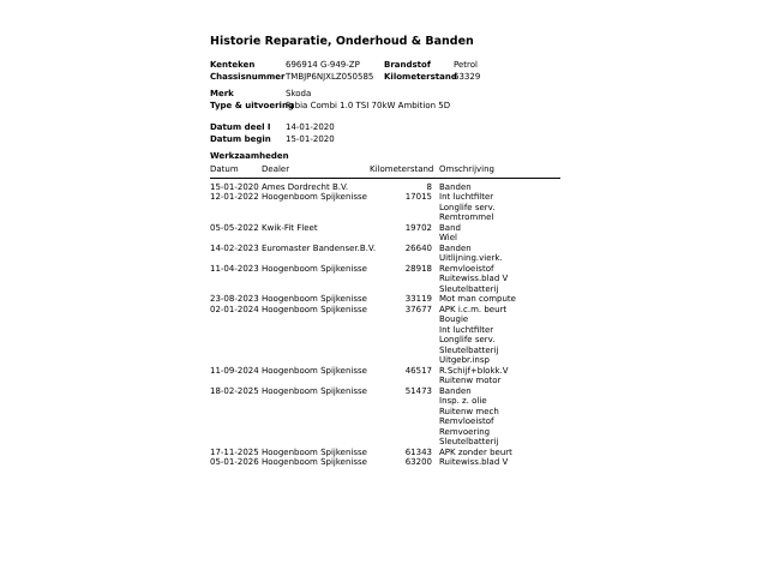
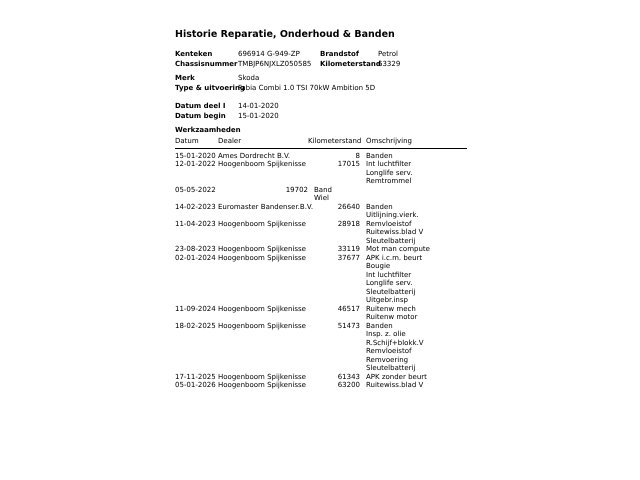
  Historie Reparatie, Onderhoud & Banden
  Kenteken
  696914 G-949-ZP
  Brandstof
  Petrol
  Chassisnummer
  TMBJP6NJXLZ050585
  Kilometerstan
  63329
  Merk
  Skoda
  Type & uitvoerin
  Fabia Combi 1.0 TSI 70kW Ambition 5D
  Datum deel I
  14-01-2020
  Datum begin
  15-01-2020
  Werkzaamheden
  Datum
  Dealer
  Kilometerstand
  Omschrijving
  15-01-2020
  Ames Dordrecht B.V.
  8
  Banden
  12-01-2022
  Hoogenboom Spijkenisse
  17015
  Int luchtfilter
  Longlife serv.
  Remtrommel
  05-05-2022
- Kwik-Fit Fleet
  19702
  Band
  Wiel
  14-02-2023
  Euromaster Bandenser.B.
  26640
  Banden
  Uitlijning.vierk.
  11-04-2023
  Hoogenboom Spijkenisse
  28918
  Remvloeistof
  Ruitewiss.blad V
  Sleutelbatterij
  23-08-2023
  Hoogenboom Spijkenisse
  33119
  Mot man compute
  02-01-2024
  Hoogenboom Spijkenisse
  37677
  APK i.c.m. beurt
  Bougie
  Int luchtfilter
  Longlife serv.
  Sleutelbatterij
  Uitgebr.insp
  11-09-2024
  Hoogenboom Spijkenisse
  46517
- R.Schijf+blokk.V
+ Ruitenw mech
  Ruitenw motor
  18-02-2025
  Hoogenboom Spijkenisse
  51473
  Banden
  Insp. z. olie
- Ruitenw mech
+ R.Schijf+blokk.V
  Remvloeistof
  Remvoering
  Sleutelbatterij
  17-11-2025
  Hoogenboom Spijkenisse
  61343
  APK zonder beurt
  05-01-2026
  Hoogenboom Spijkenisse
  63200
  Ruitewiss.blad V
